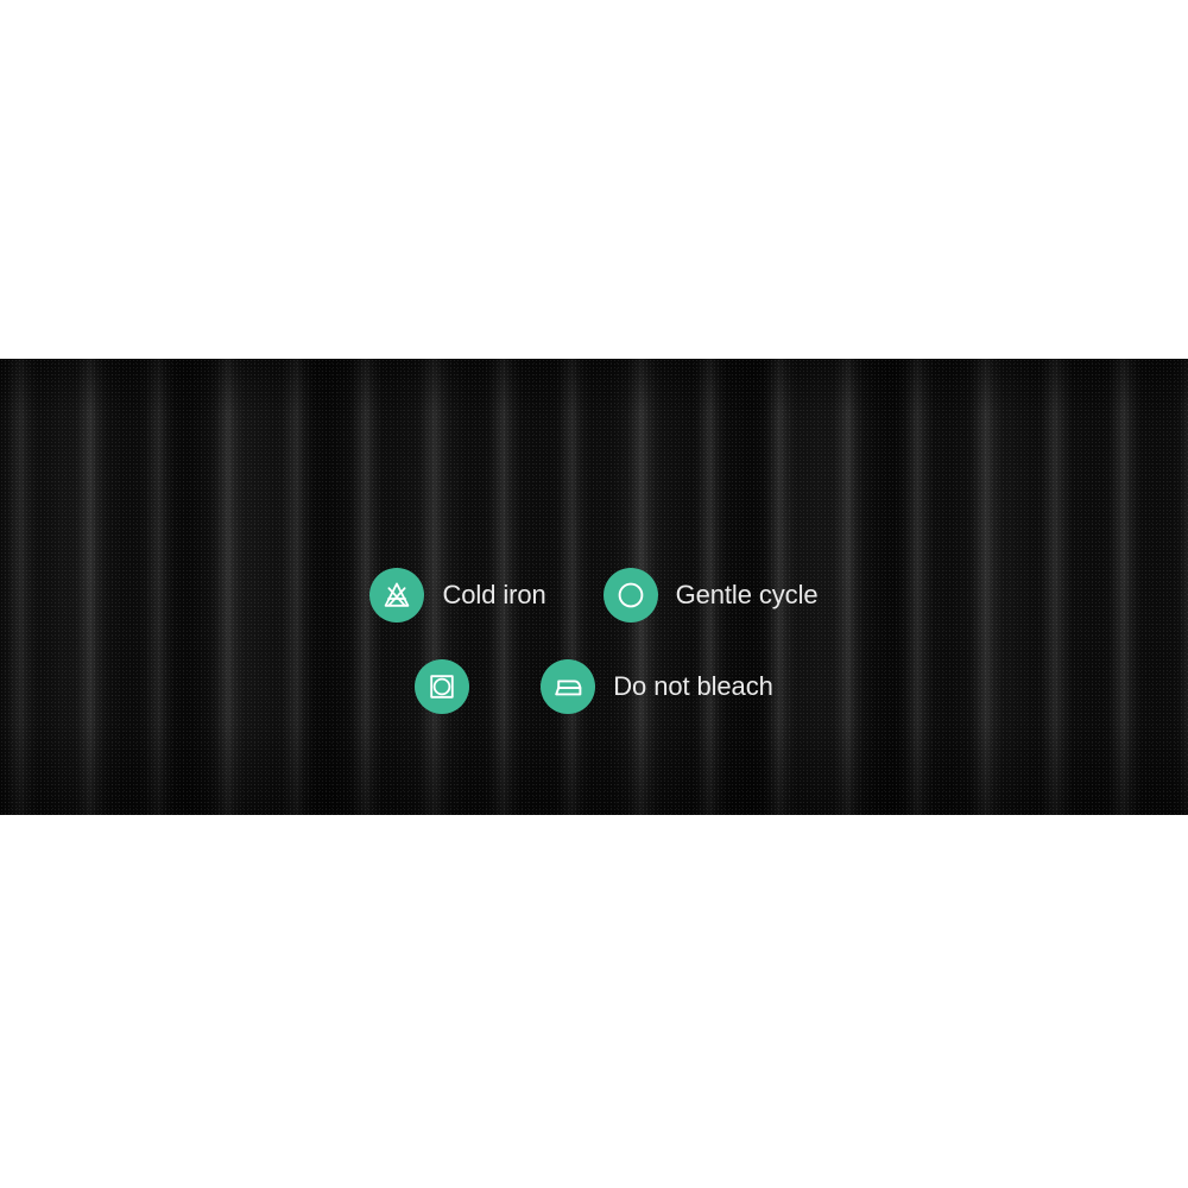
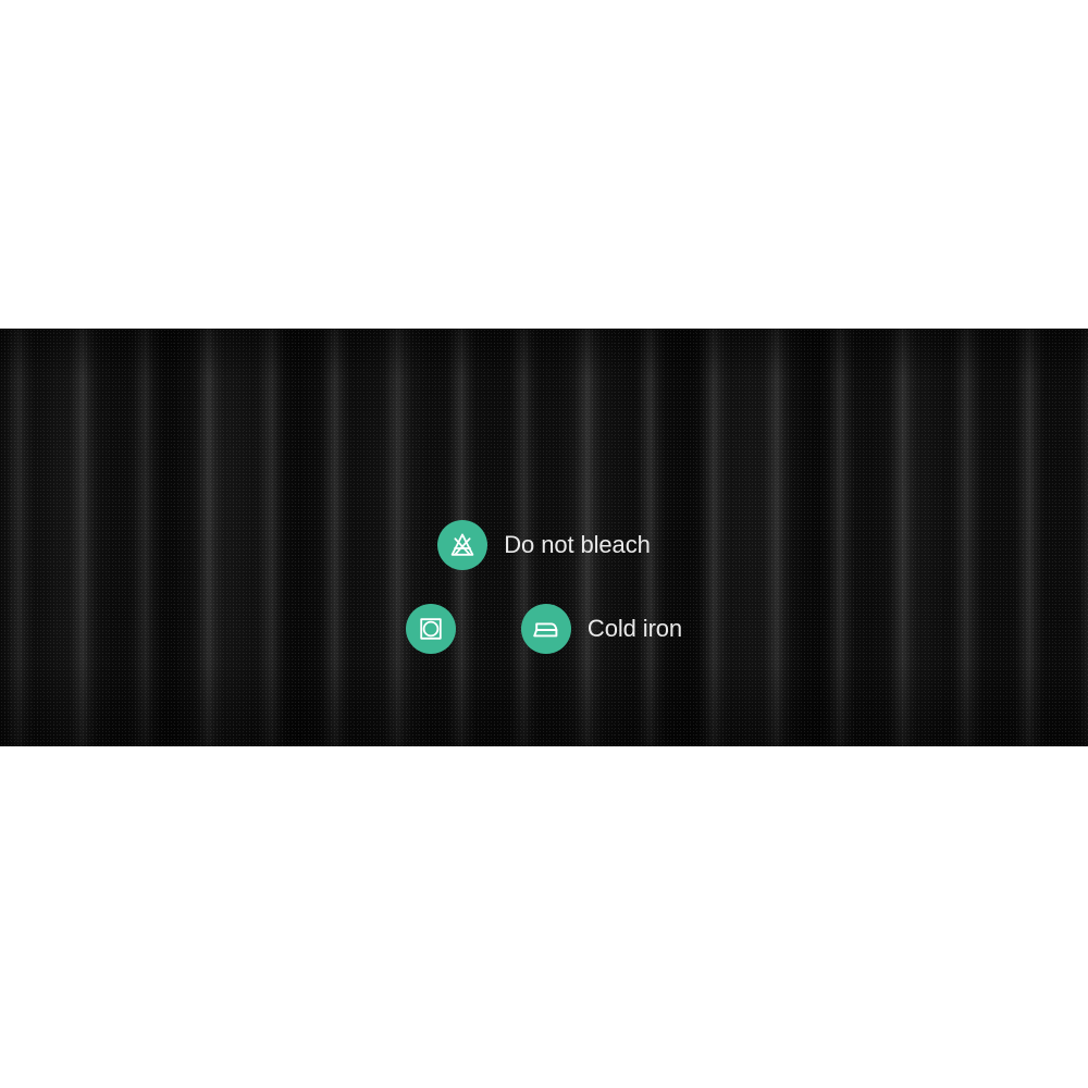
- Cold iron
+ Do not bleach
- Gentle cycle
- Do not bleach
+ Cold iron
